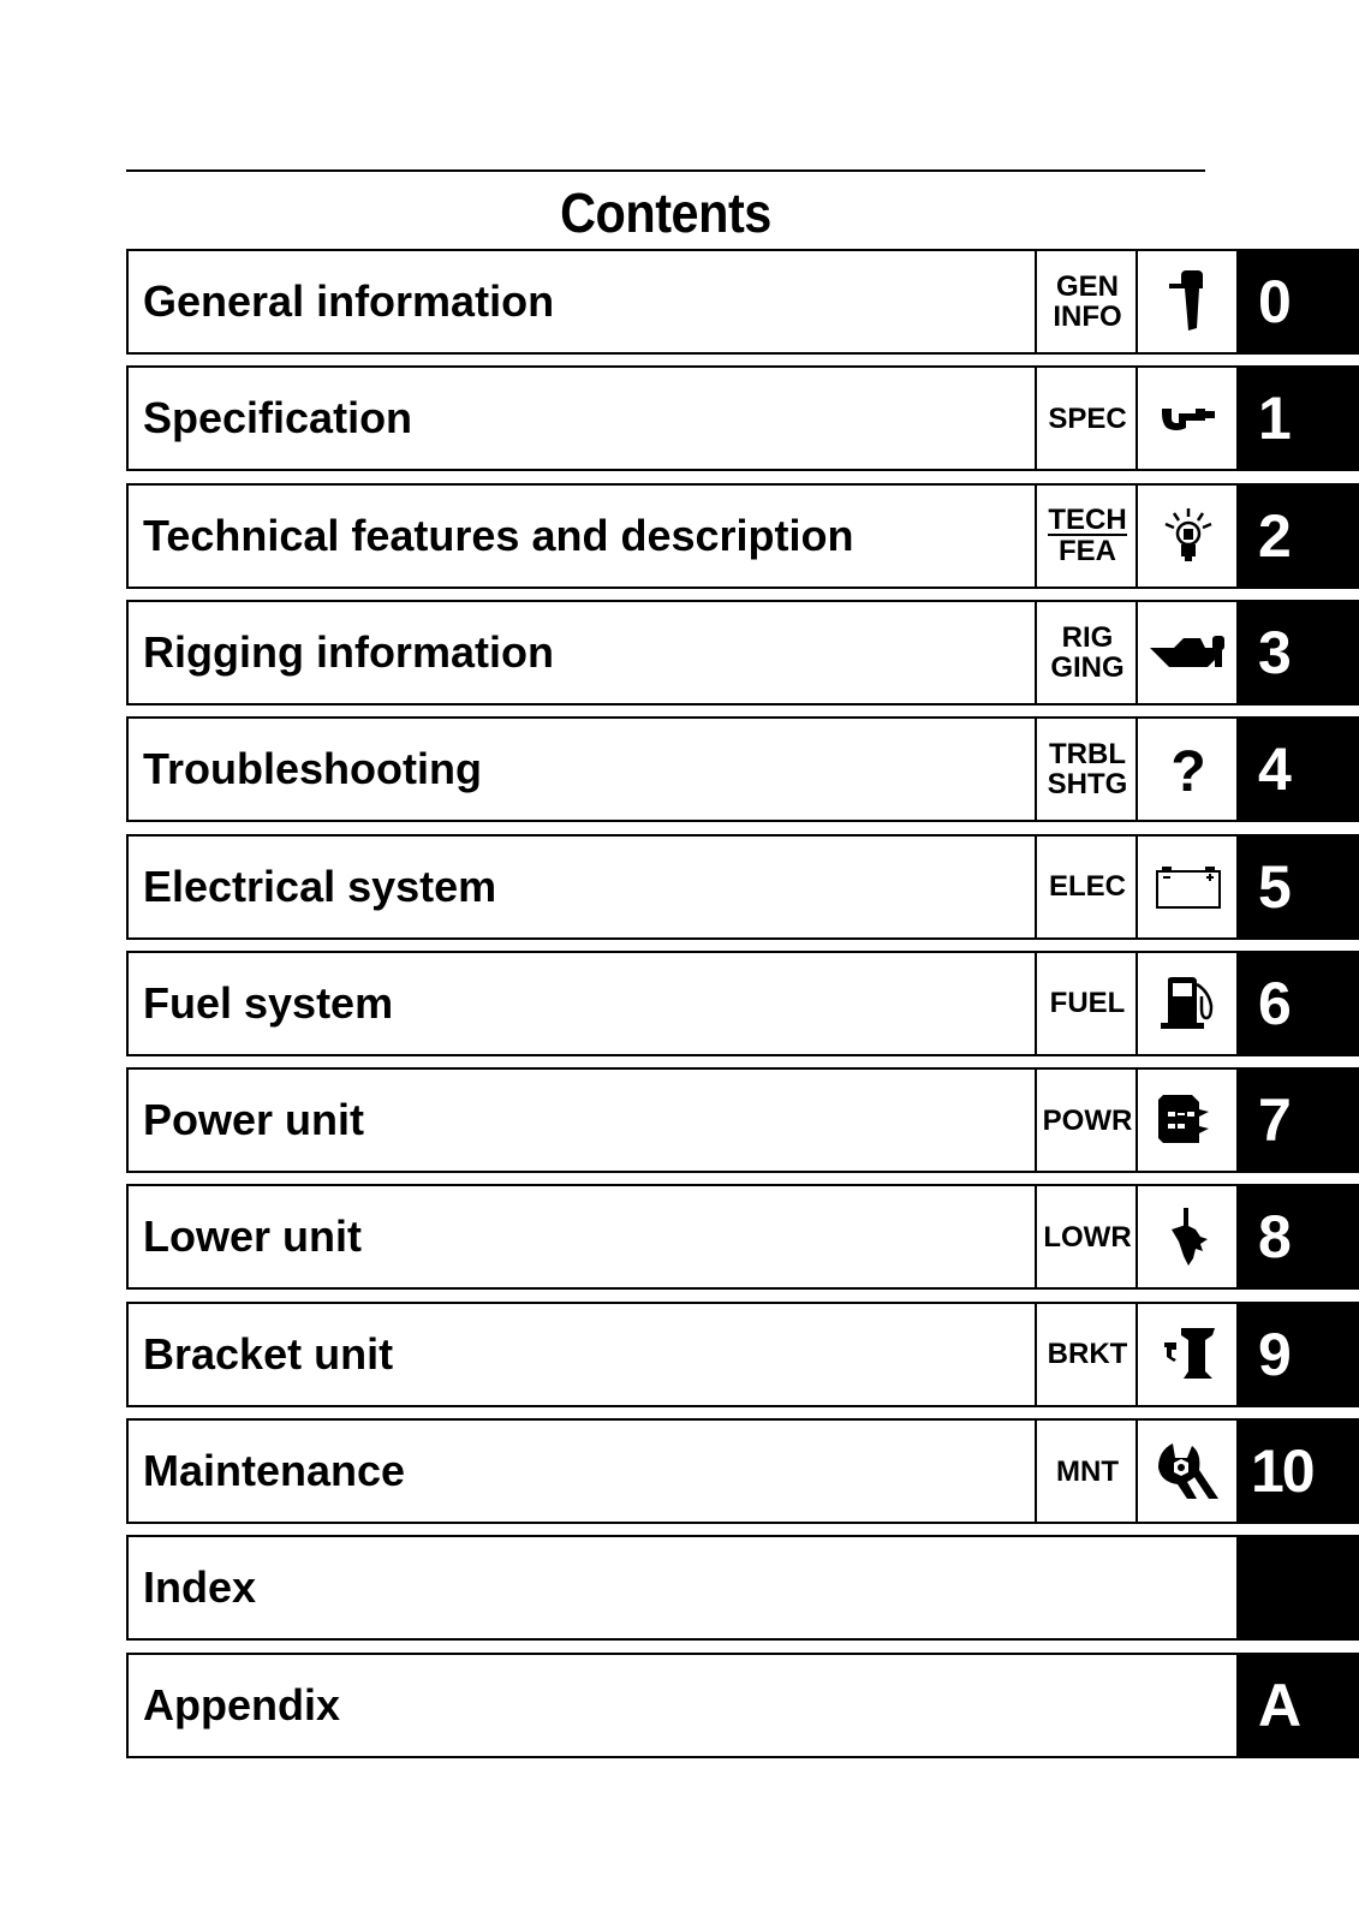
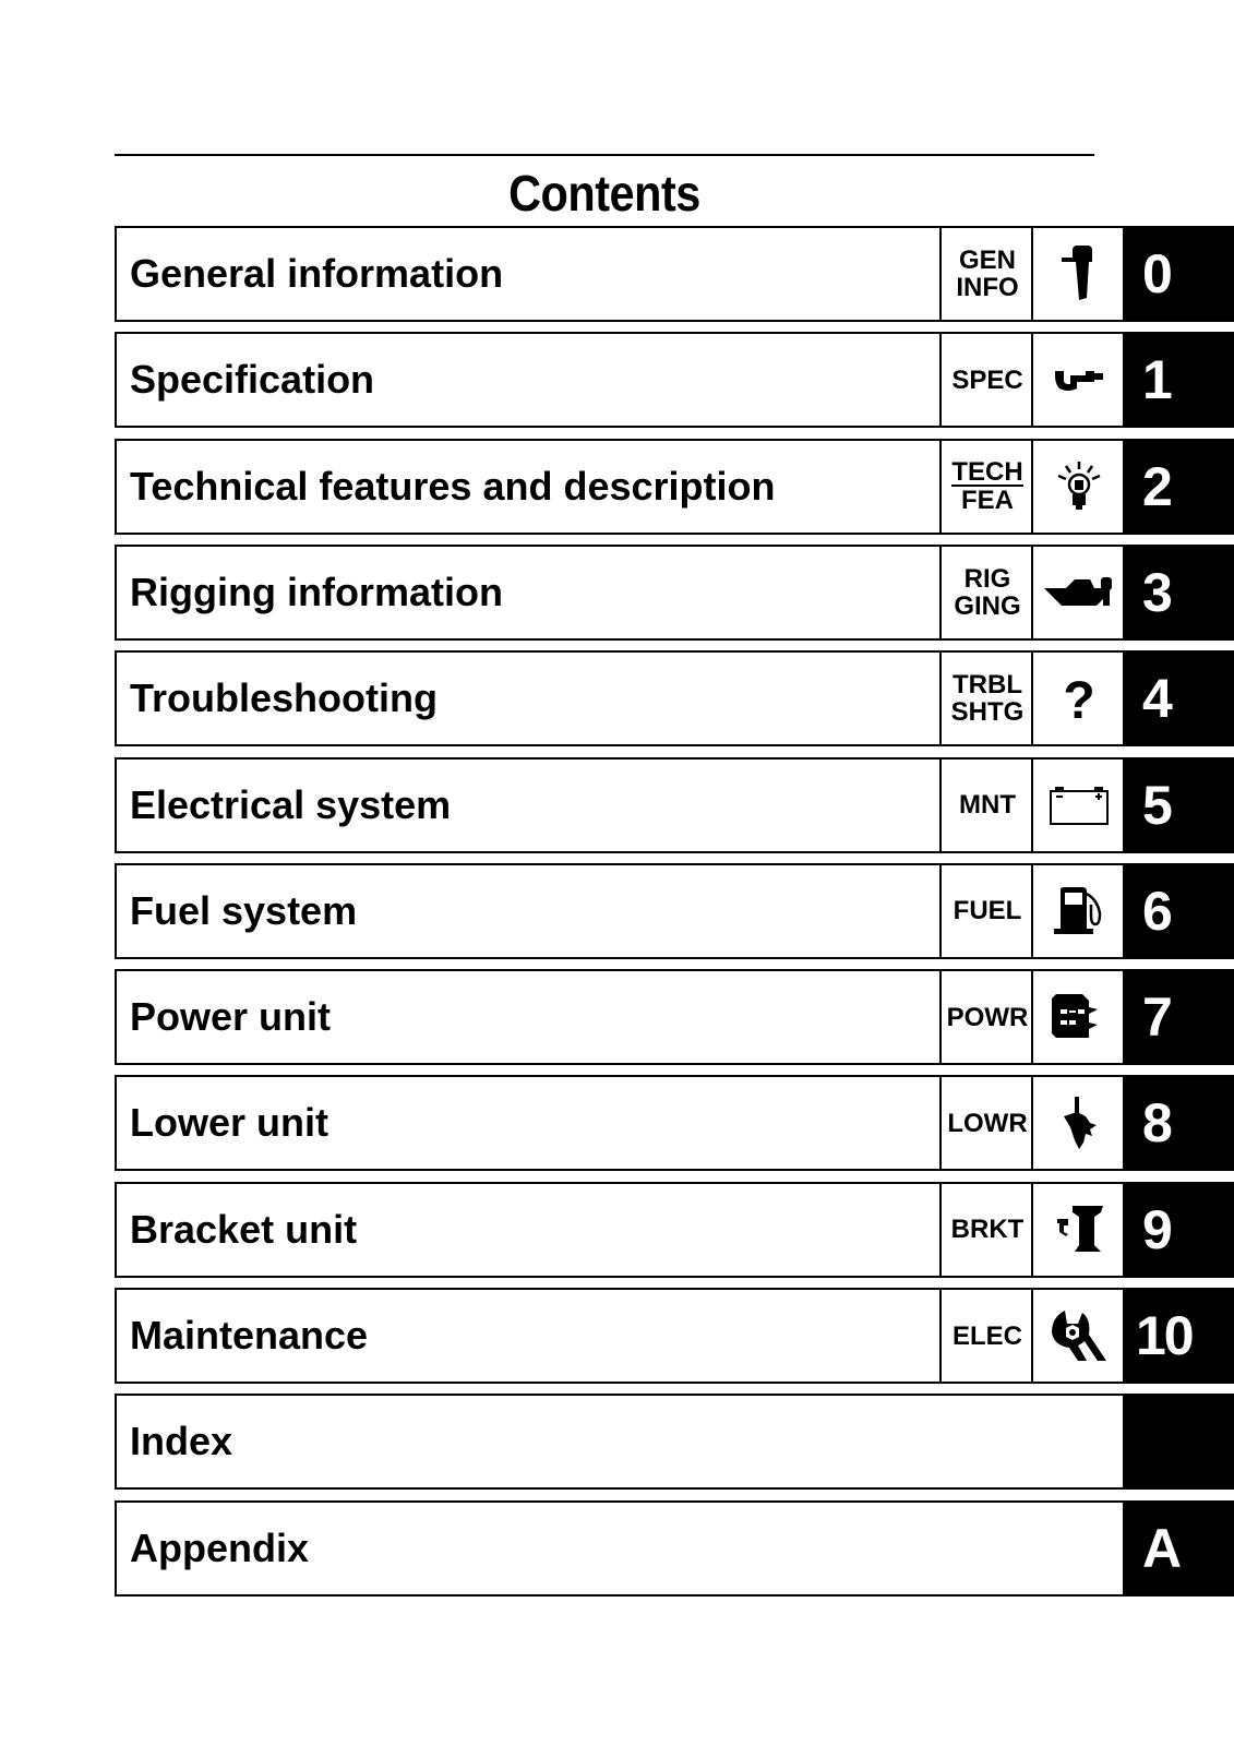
  Contents
  General information
  GEN
  INFO
  0
  Specification
  SPEC
  1
  Technical features and description
  TECH
  FEA
  2
  Rigging information
  RIG
  GING
  3
  Troubleshooting
  TRBL
  SHTG
  ?
  4
  Electrical system
- ELEC
+ MNT
  5
  Fuel system
  FUEL
  6
  Power unit
  POWR
  7
  Lower unit
  LOWR
  8
  Bracket unit
  BRKT
  9
  Maintenance
- MNT
+ ELEC
  10
  Index
  Appendix
  A
